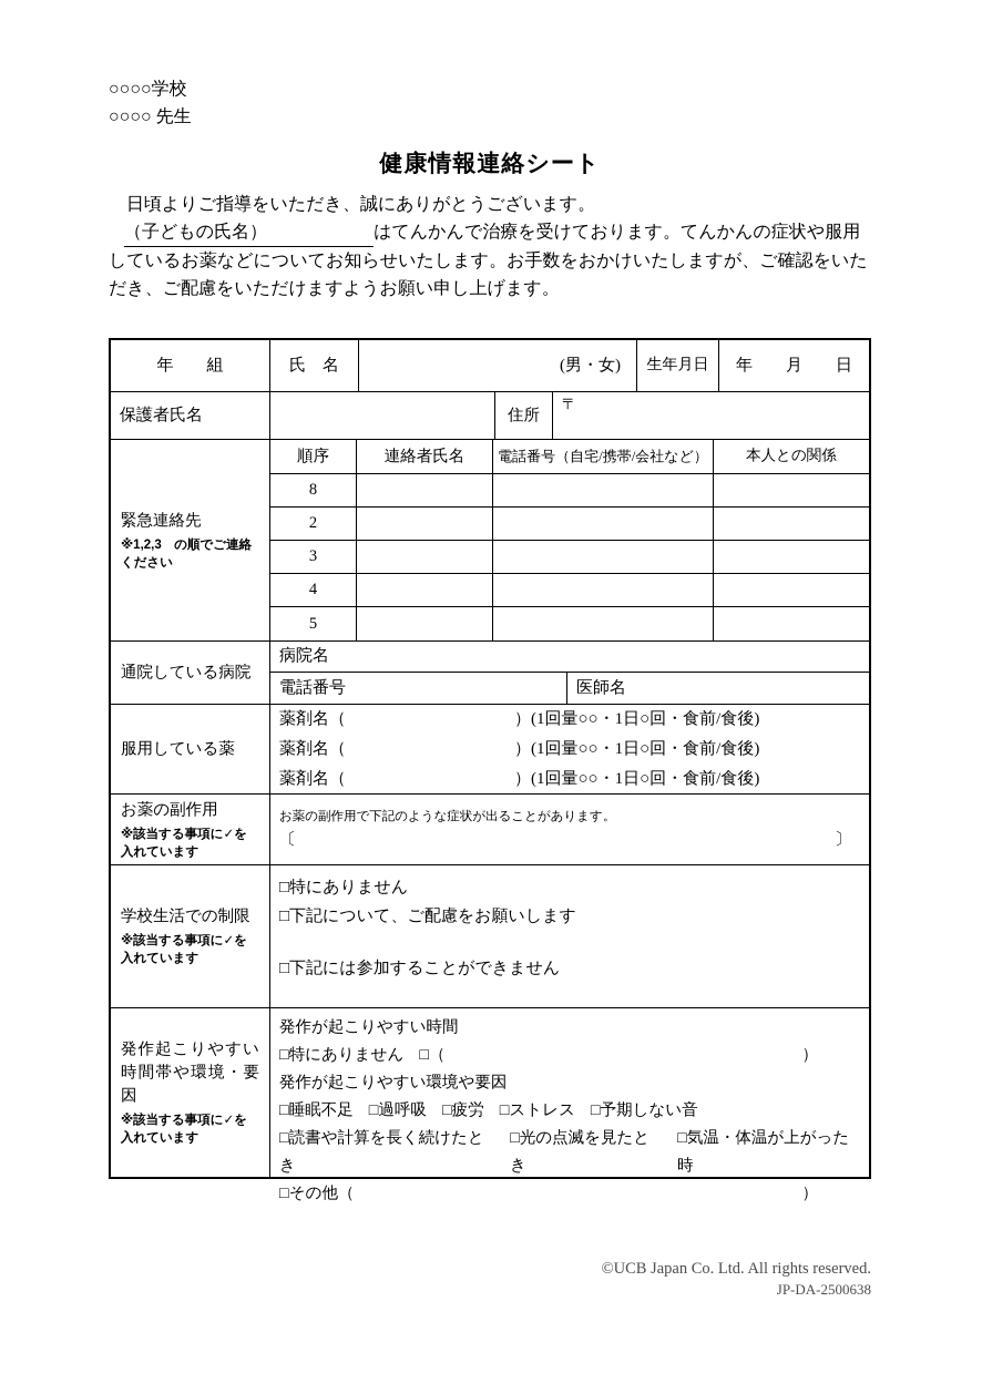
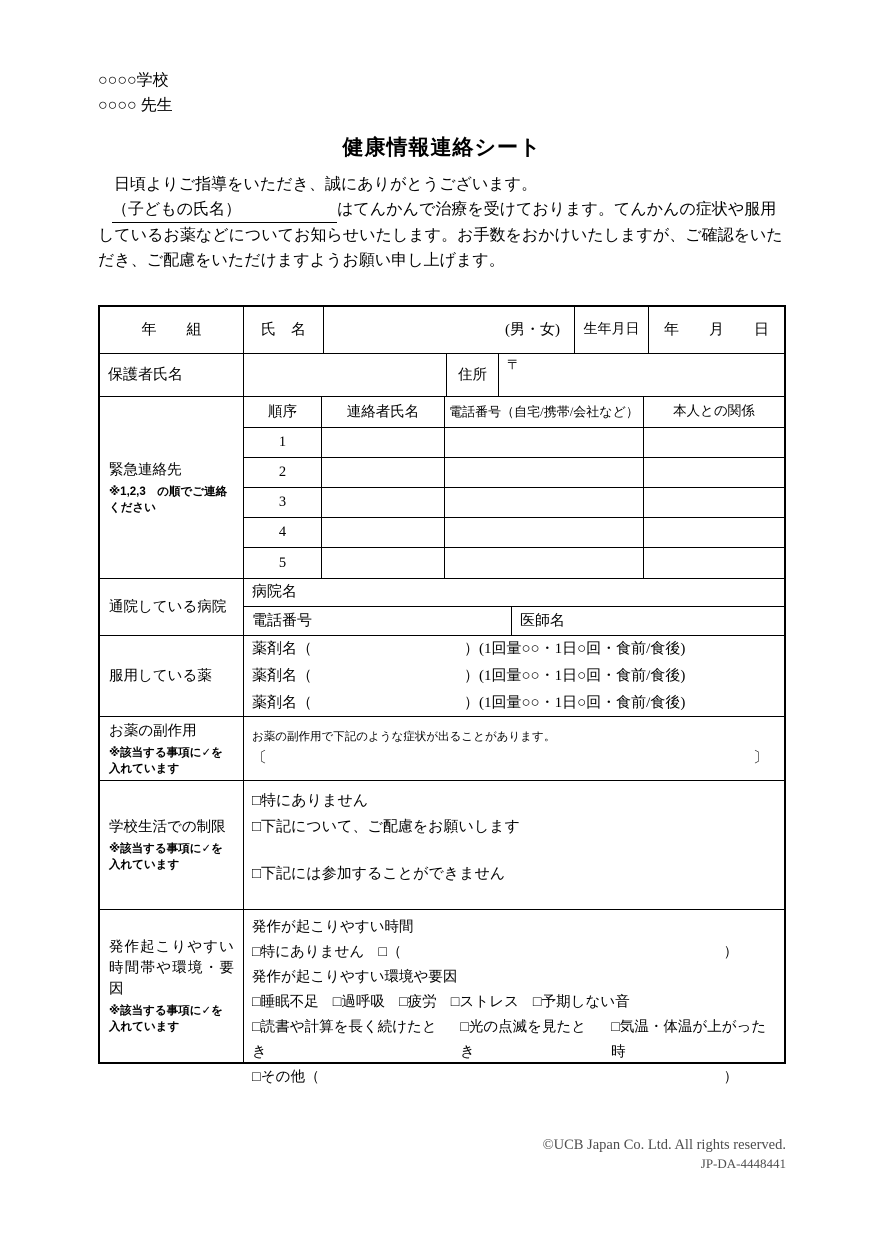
  ○○○○学校
  ○○○○ 先生
  健康情報連絡シート
  日頃よりご指導をいただき、誠にありがとうございます。
  （子どもの氏名） はてんかんで治療を受けております。てんかんの症状や服用しているお薬などについてお知らせいたします。お手数をおかけいたしますが、ご確認をいただき、ご配慮をいただけますようお願い申し上げます。
  年 組
  氏 名
  (男・女)
  生年月日
  年 月 日
  保護者氏名
  住所
  〒
  緊急連絡先
  ※1,2,3 の順でご連絡ください
  順序
  連絡者氏名
  電話番号（自宅/携帯/会社など）
  本人との関係
- 8
+ 1
  2
  3
  4
  5
  通院している病院
  病院名
  電話番号
  医師名
  服用している薬
  薬剤名（
  ）(1回量○○・1日○回・食前/食後)
  薬剤名（
  ）(1回量○○・1日○回・食前/食後)
  薬剤名（
  ）(1回量○○・1日○回・食前/食後)
  お薬の副作用
  ※該当する事項に✓を入れています
  お薬の副作用で下記のような症状が出ることがあります。
  〔
  〕
  学校生活での制限
  ※該当する事項に✓を入れています
  □特にありません
  □下記について、ご配慮をお願いします
  □下記には参加することができません
  発作起こりやすい時間帯や環境・要因
  ※該当する事項に✓を入れています
  発作が起こりやすい時間
  □特にありません
  □（
  ）
  発作が起こりやすい環境や要因
  □睡眠不足
  □過呼吸
  □疲労
  □ストレス
  □予期しない音
  □読書や計算を長く続けたとき
  □光の点滅を見たとき
  □気温・体温が上がった時
  □その他（
  ）
  ©UCB Japan Co. Ltd. All rights reserved.
- JP-DA-2500638
+ JP-DA-4448441
